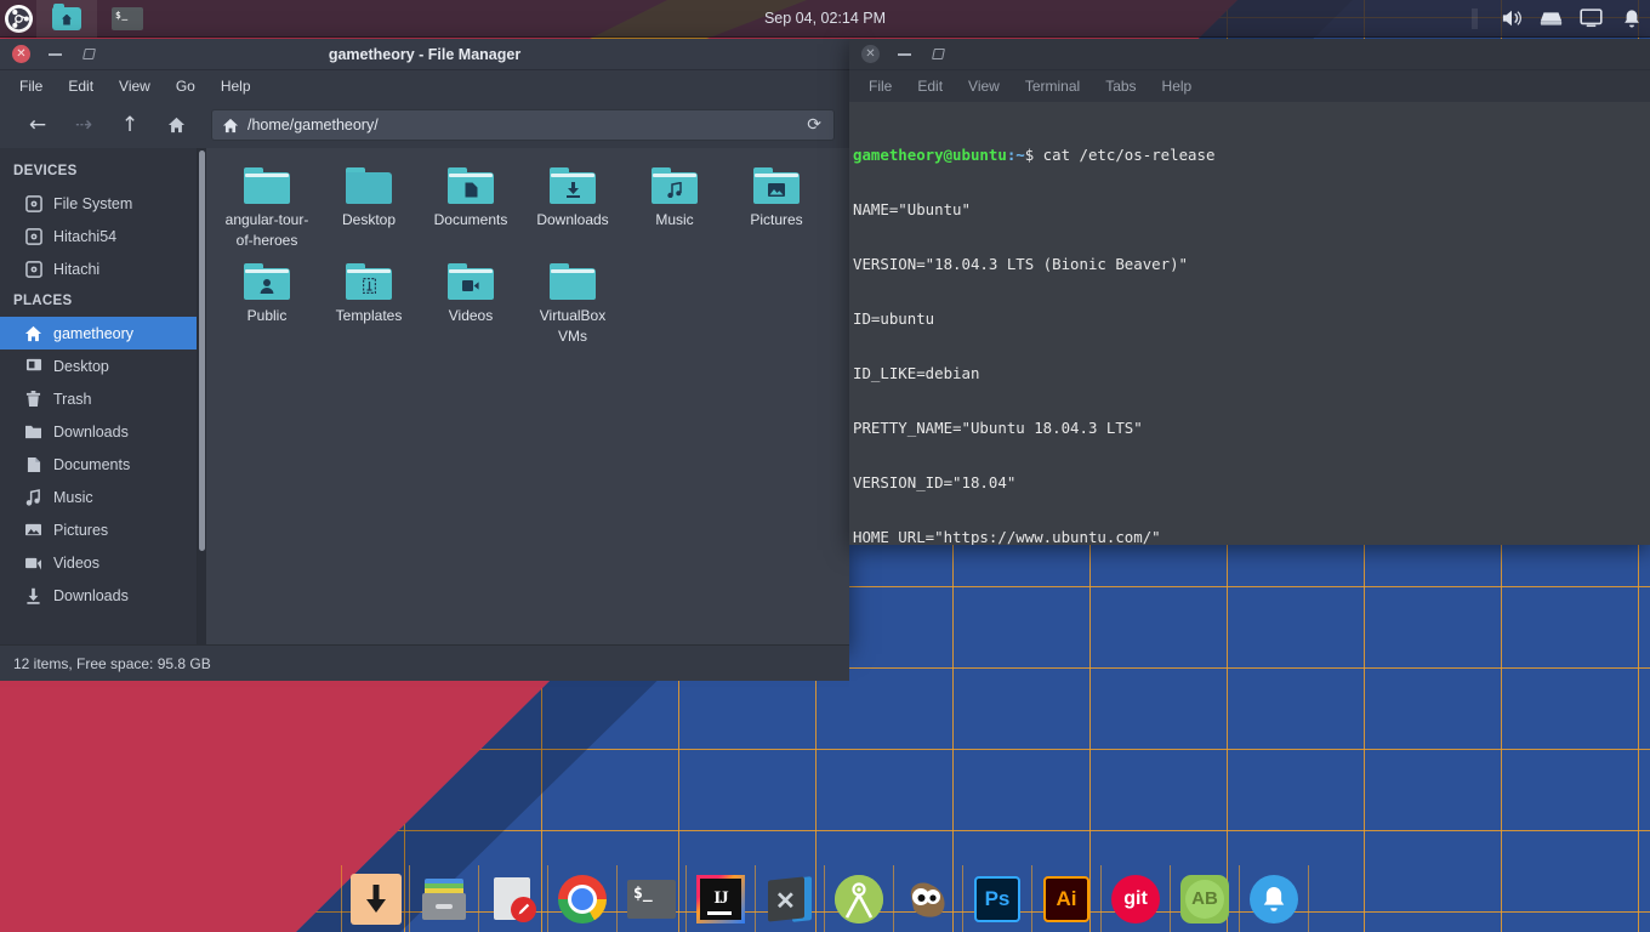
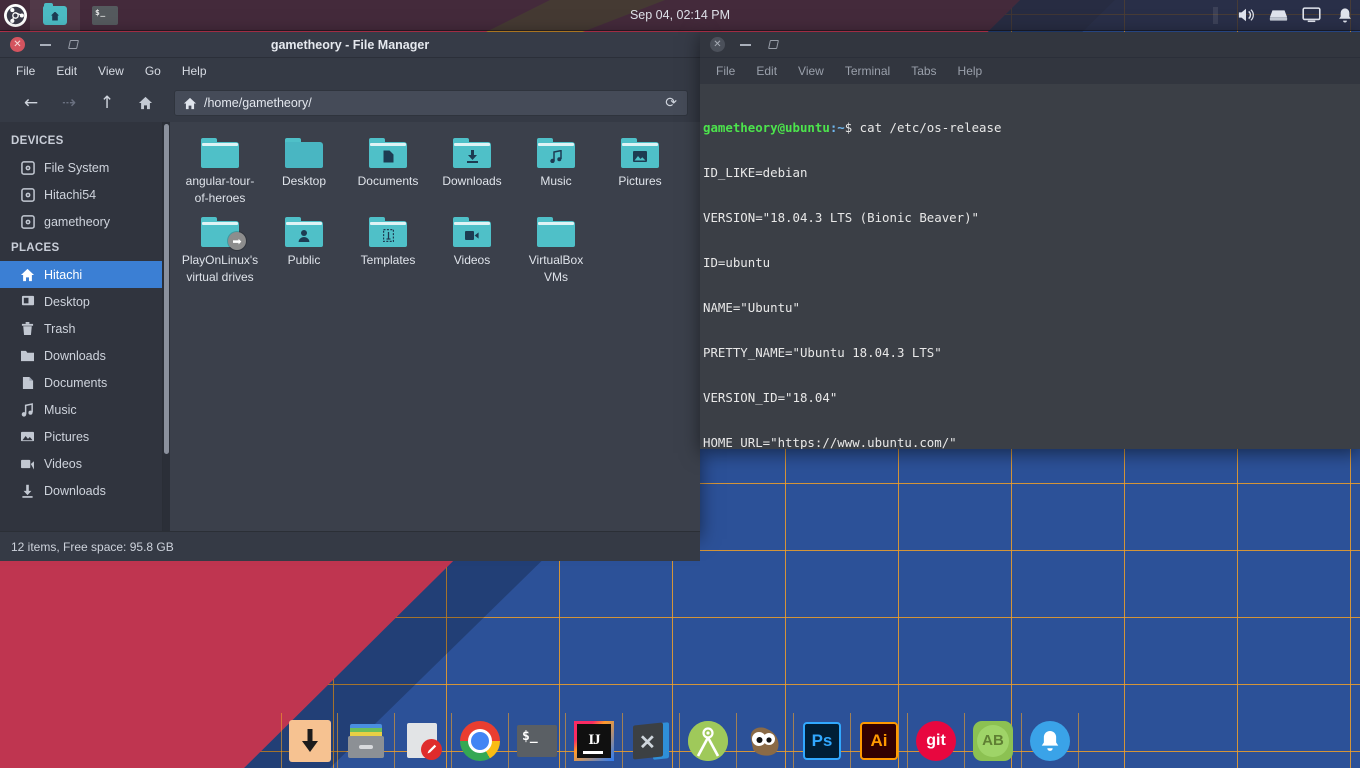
  $_
  Sep 04, 02:14 PM
  ✕
  gametheory - File Manager
  File
  Edit
  View
  Go
  Help
  ←
  ⇢
  ↑
  /home/gametheory/
  ⟳
  DEVICES
  File System
  Hitachi54
- Hitachi
+ gametheory
  PLACES
- gametheory
+ Hitachi
  Desktop
  Trash
  Downloads
  Documents
  Music
  Pictures
  Videos
  Downloads
  angular-tour-of-heroes
  Desktop
  Documents
  Downloads
  Music
  Pictures
+ ➡
+ PlayOnLinux's virtual drives
  Public
  Templates
  Videos
  VirtualBox VMs
  12 items, Free space: 95.8 GB
  ✕
  File
  Edit
  View
  Terminal
  Tabs
  Help
  gametheory@ubuntu:~$ cat /etc/os-release
- NAME="Ubuntu"
+ ID_LIKE=debian
  VERSION="18.04.3 LTS (Bionic Beaver)"
  ID=ubuntu
- ID_LIKE=debian
+ NAME="Ubuntu"
  PRETTY_NAME="Ubuntu 18.04.3 LTS"
  VERSION_ID="18.04"
  HOME_URL="https://www.ubuntu.com/"
  $_
  IJ
  ✕
  Ps
  Ai
  git
  AB
